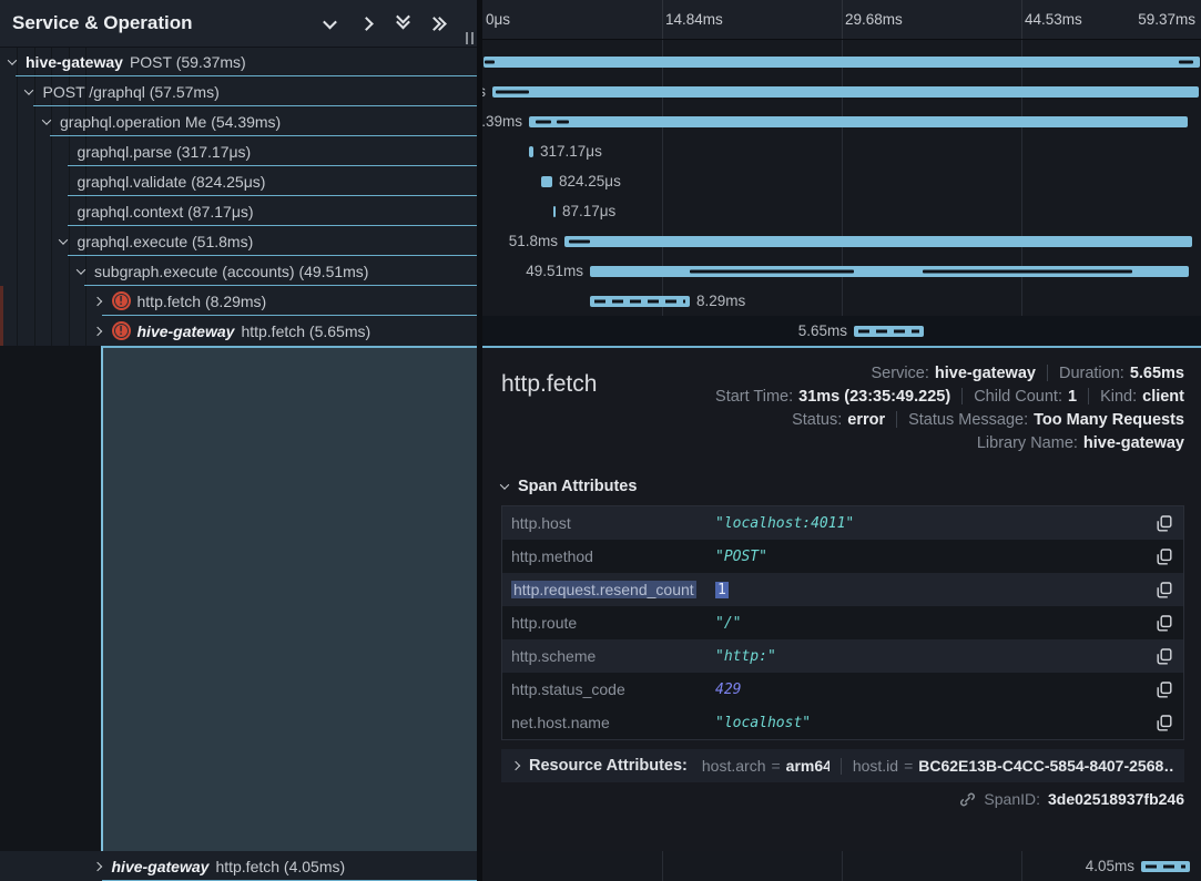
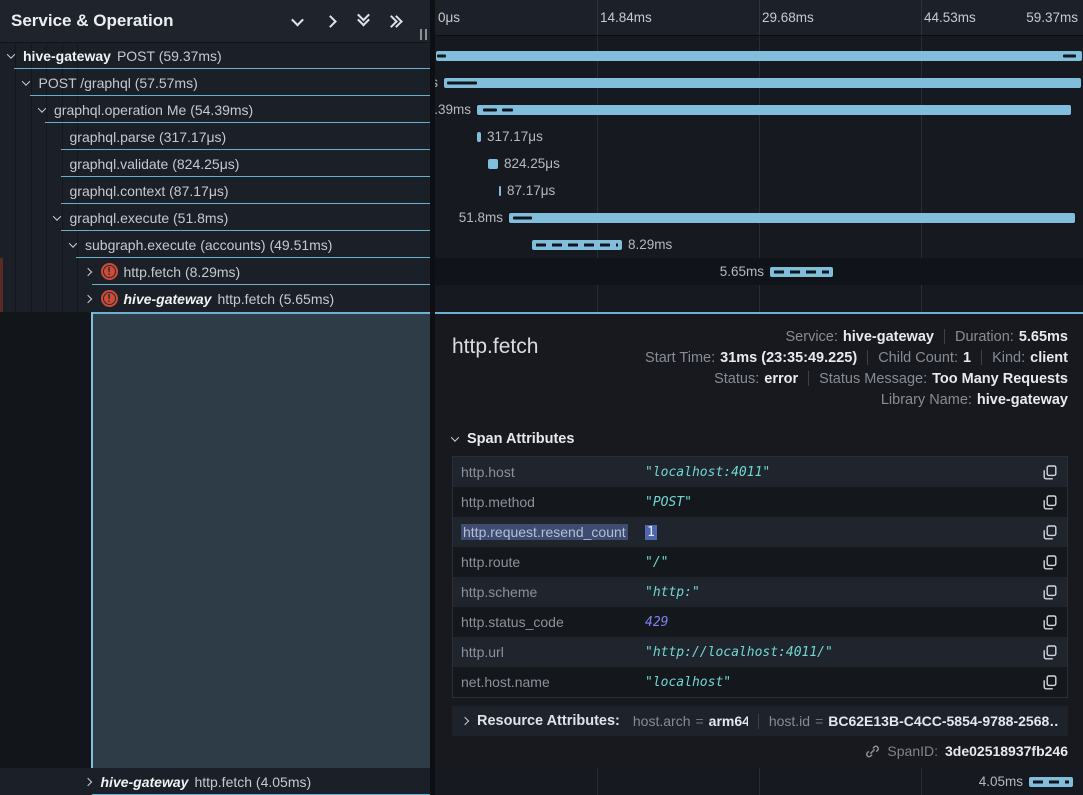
  Service & Operation
  hive-gateway
  POST (59.37ms)
  POST /graphql (57.57ms)
  graphql.operation Me (54.39ms)
  graphql.parse (317.17μs)
  graphql.validate (824.25μs)
  graphql.context (87.17μs)
  graphql.execute (51.8ms)
  subgraph.execute (accounts) (49.51ms)
  !
  http.fetch (8.29ms)
  !
  hive-gateway
  http.fetch (5.65ms)
  hive-gateway
  http.fetch (4.05ms)
  0μs
  14.84ms
  29.68ms
  44.53ms
  59.37ms
  .39ms
  317.17μs
  824.25μs
  87.17μs
  51.8ms
- 49.51ms
  8.29ms
  5.65ms
  http.fetch
  Service:
  hive-gateway
  Duration:
  5.65ms
  Start Time:
  31ms (23:35:49.225)
  Child Count:
  1
  Kind:
  client
  Status:
  error
  Status Message:
  Too Many Requests
  Library Name:
  hive-gateway
  Span Attributes
  http.host
  "localhost:4011"
  http.method
  "POST"
  http.request.resend_count
  1
  http.route
  "/"
  http.scheme
  "http:"
  http.status_code
  429
+ http.url
+ "http://localhost:4011/"
  net.host.name
  "localhost"
  Resource Attributes:
  host.arch
  =
  arm64
  host.id
  =
- BC62E13B-C4CC-5854-8407-2568…
+ BC62E13B-C4CC-5854-9788-2568…
  SpanID:
  3de02518937fb246
  4.05ms
